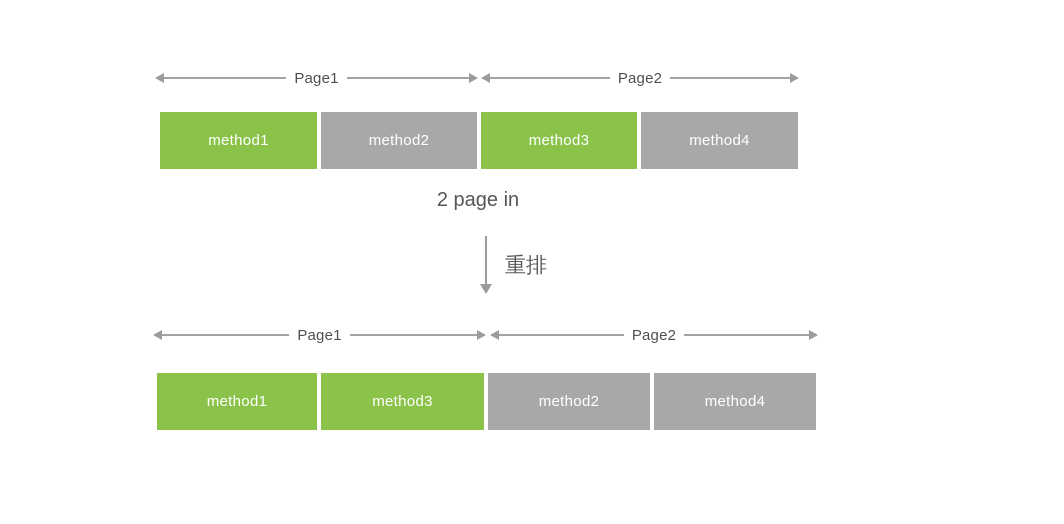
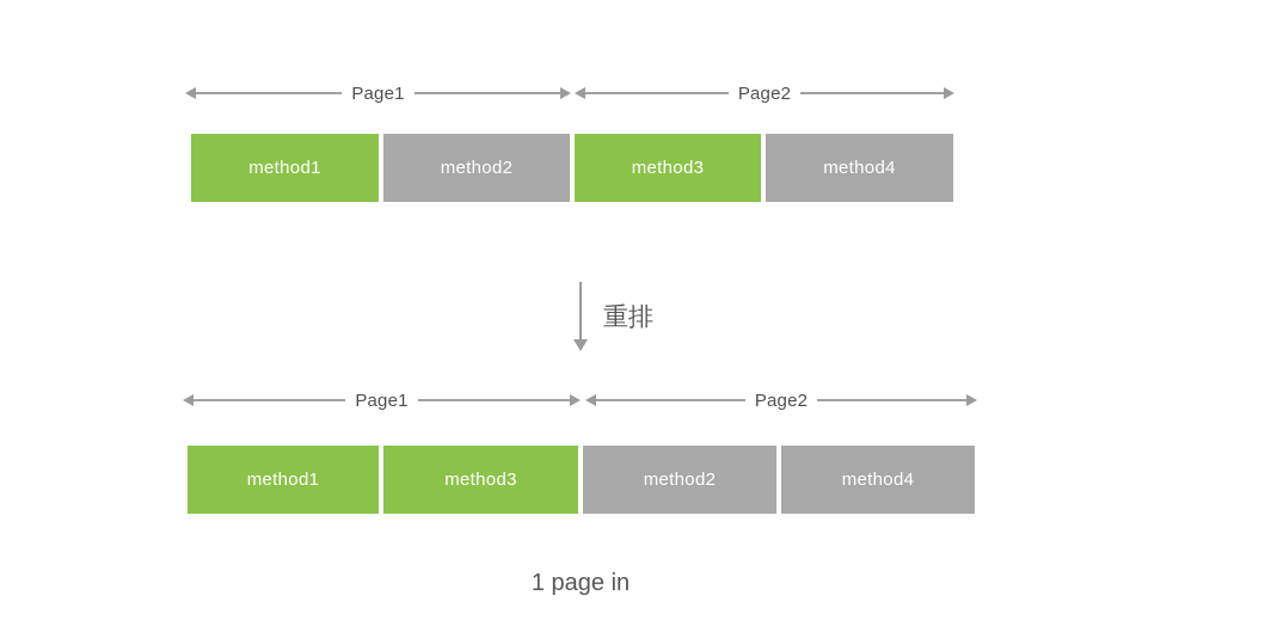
  Page1
  Page2
  method1
  method2
  method3
  method4
- 2 page in
  重排
  Page1
  Page2
  method1
  method3
  method2
  method4
+ 1 page in
